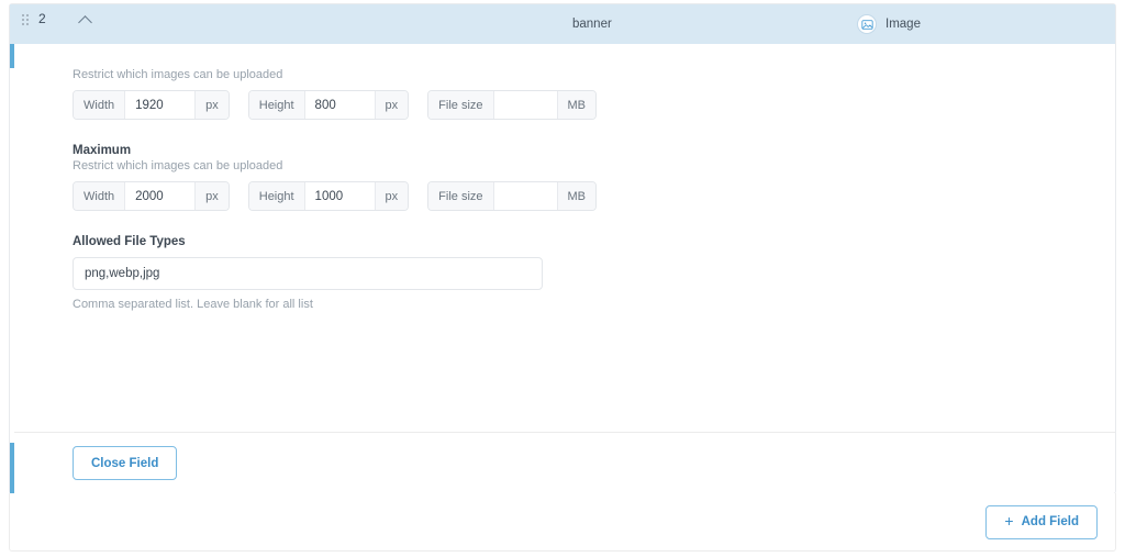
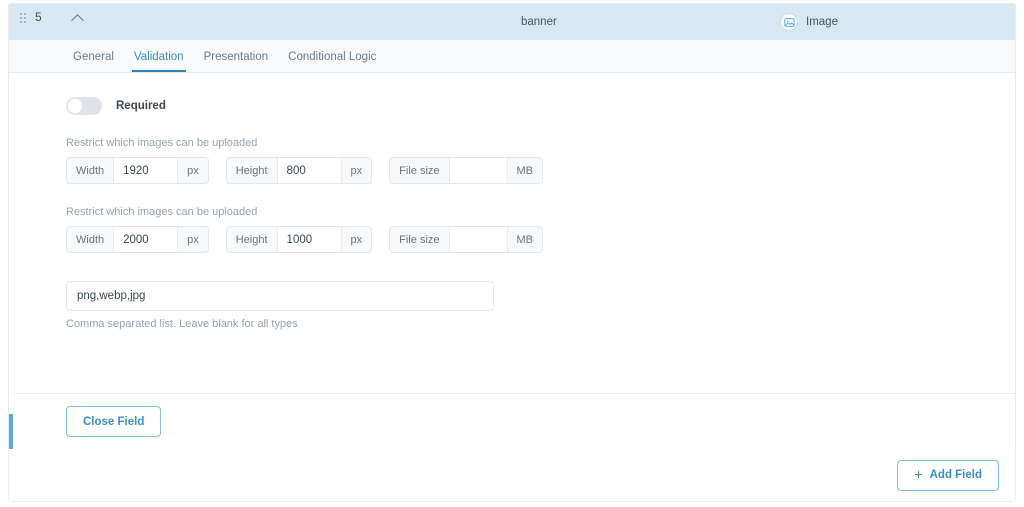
- 2
+ 5
  banner
  Image
+ General
+ Validation
+ Presentation
+ Conditional Logic
+ Required
  Restrict which images can be uploaded
  Width
  1920
  px
  Height
  800
  px
  File size
  MB
- Maximum
  Restrict which images can be uploaded
  Width
  2000
  px
  Height
  1000
  px
  File size
  MB
- Allowed File Types
  png,webp,jpg
- Comma separated list. Leave blank for all list
+ Comma separated list. Leave blank for all types
  Close Field
  +
  Add Field
